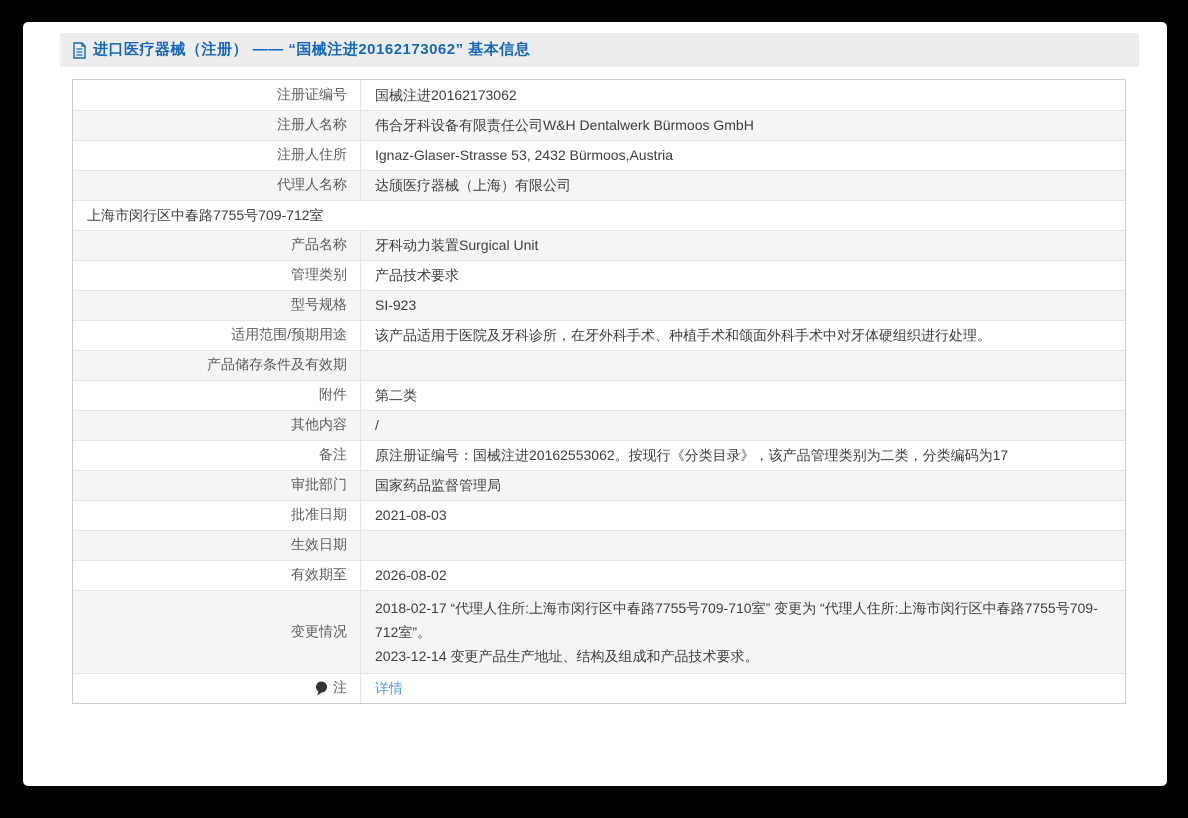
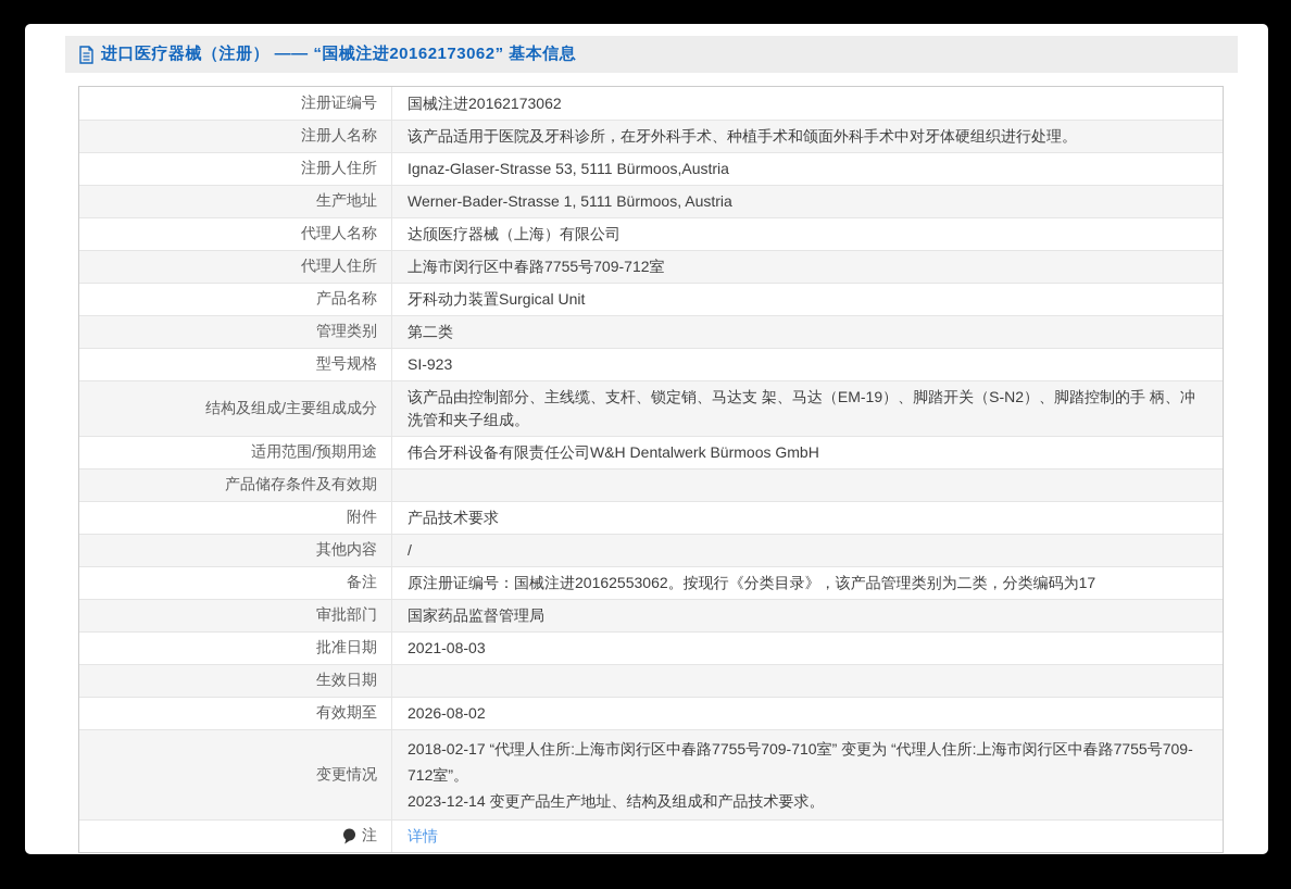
  进口医疗器械（注册） —— “国械注进20162173062” 基本信息
  注册证编号
  国械注进20162173062
  注册人名称
- 伟合牙科设备有限责任公司W&H Dentalwerk Bürmoos GmbH
+ 该产品适用于医院及牙科诊所，在牙外科手术、种植手术和颌面外科手术中对牙体硬组织进行处理。
  注册人住所
- Ignaz-Glaser-Strasse 53, 2432 Bürmoos,Austria
+ Ignaz-Glaser-Strasse 53, 5111 Bürmoos,Austria
+ 生产地址
+ Werner-Bader-Strasse 1, 5111 Bürmoos, Austria
  代理人名称
  达颀医疗器械（上海）有限公司
+ 代理人住所
  上海市闵行区中春路7755号709-712室
  产品名称
  牙科动力装置Surgical Unit
  管理类别
- 产品技术要求
+ 第二类
  型号规格
  SI-923
+ 结构及组成/主要组成成分
+ 该产品由控制部分、主线缆、支杆、锁定销、马达支 架、马达（EM-19）、脚踏开关（S-N2）、脚踏控制的手 柄、冲洗管和夹子组成。
  适用范围/预期用途
- 该产品适用于医院及牙科诊所，在牙外科手术、种植手术和颌面外科手术中对牙体硬组织进行处理。
+ 伟合牙科设备有限责任公司W&H Dentalwerk Bürmoos GmbH
  产品储存条件及有效期
  附件
- 第二类
+ 产品技术要求
  其他内容
  /
  备注
  原注册证编号：国械注进20162553062。按现行《分类目录》，该产品管理类别为二类，分类编码为17
  审批部门
  国家药品监督管理局
  批准日期
  2021-08-03
  生效日期
  有效期至
  2026-08-02
  变更情况
  2018-02-17 “代理人住所:上海市闵行区中春路7755号709-710室” 变更为 “代理人住所:上海市闵行区中春路7755号709-712室”。
  2023-12-14 变更产品生产地址、结构及组成和产品技术要求。
  注
  详情
